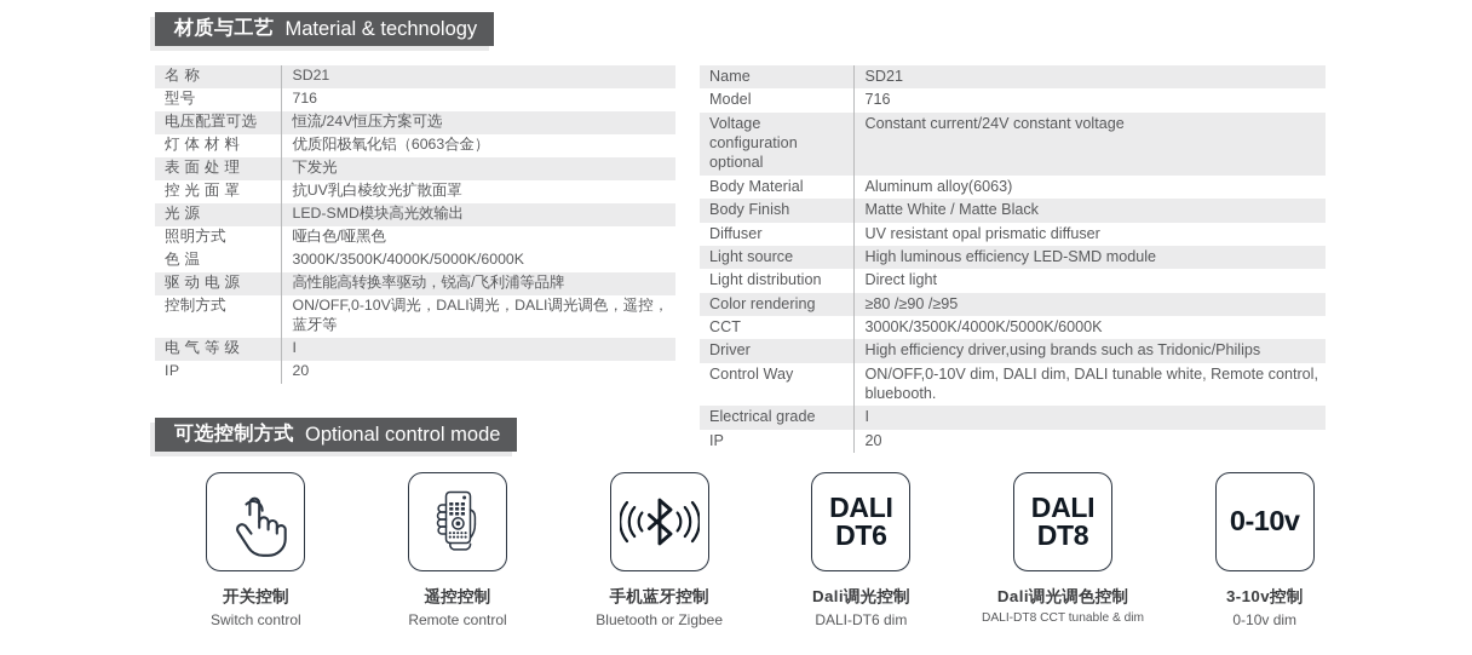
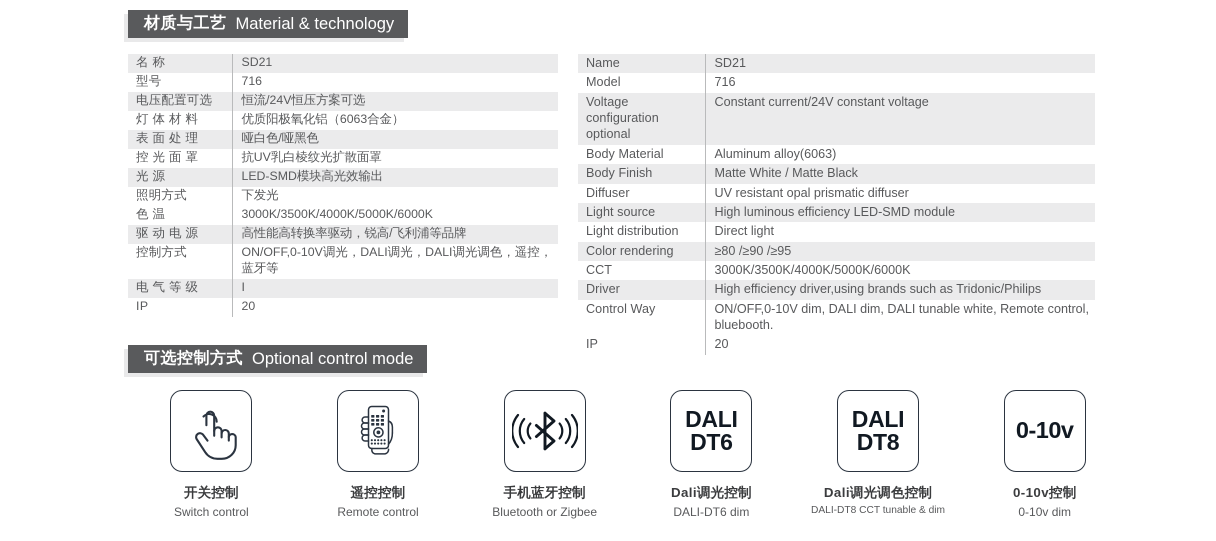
  材质与工艺
  Material & technology
  名 称	SD21
  型号	716
  电压配置可选	恒流/24V恒压方案可选
  灯 体 材 料	优质阳极氧化铝（6063合金）
- 表 面 处 理	下发光
+ 表 面 处 理	哑白色/哑黑色
  控 光 面 罩	抗UV乳白棱纹光扩散面罩
  光 源	LED-SMD模块高光效输出
- 照明方式	哑白色/哑黑色
+ 照明方式	下发光
  色 温	3000K/3500K/4000K/5000K/6000K
  驱 动 电 源	高性能高转换率驱动，锐高/飞利浦等品牌
  控制方式	ON/OFF,0-10V调光，DALI调光，DALI调光调色，遥控，蓝牙等
  电 气 等 级	I
  IP	20
  Name	SD21
  Model	716
  Voltage configuration optional	Constant current/24V constant voltage
  Body Material	Aluminum alloy(6063)
  Body Finish	Matte White / Matte Black
  Diffuser	UV resistant opal prismatic diffuser
  Light source	High luminous efficiency LED-SMD module
  Light distribution	Direct light
  Color rendering	≥80 /≥90 /≥95
  CCT	3000K/3500K/4000K/5000K/6000K
  Driver	High efficiency driver,using brands such as Tridonic/Philips
  Control Way	ON/OFF,0-10V dim, DALI dim, DALI tunable white, Remote control, bluebooth.
- Electrical grade	I
  IP	20
  可选控制方式
  Optional control mode
  开关控制
  Switch control
  遥控控制
  Remote control
  手机蓝牙控制
  Bluetooth or Zigbee
  DALI
  DT6
  Dali调光控制
  DALI-DT6 dim
  DALI
  DT8
  Dali调光调色控制
  DALI-DT8 CCT tunable & dim
  0-10v
- 3-10v控制
+ 0-10v控制
  0-10v dim
